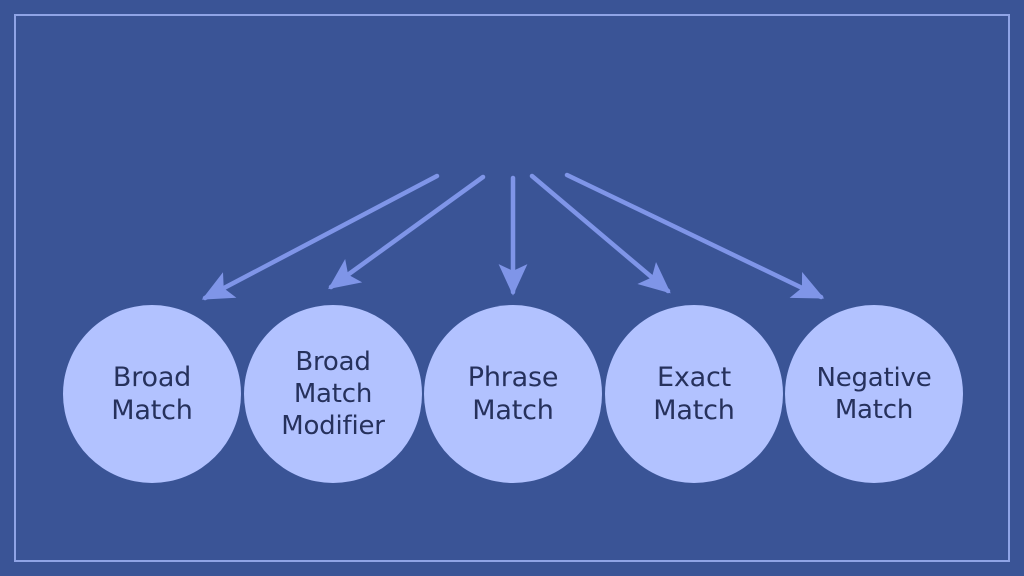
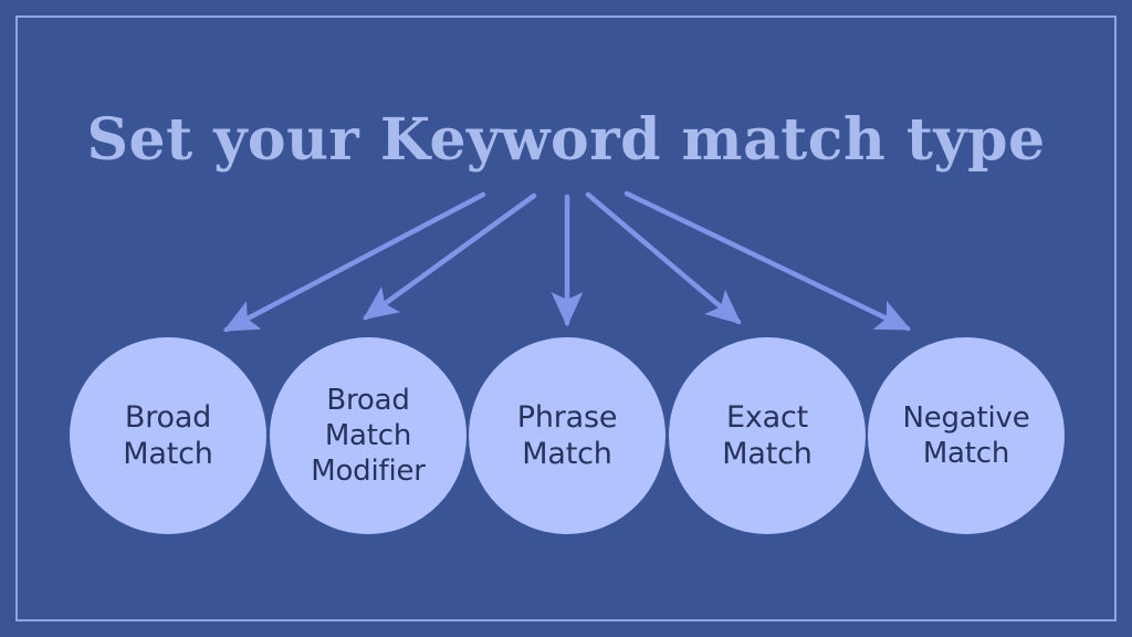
+ Set your Keyword match type
  Broad
  Match
  Broad
  Match
  Modifier
  Phrase
  Match
  Exact
  Match
  Negative
  Match
